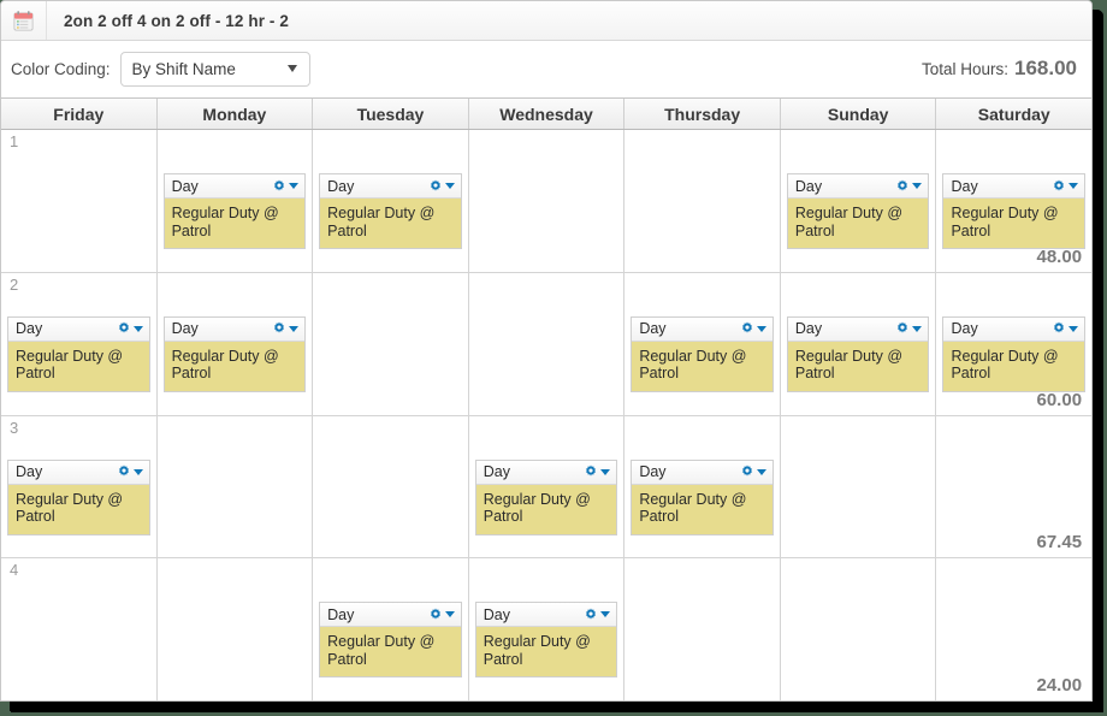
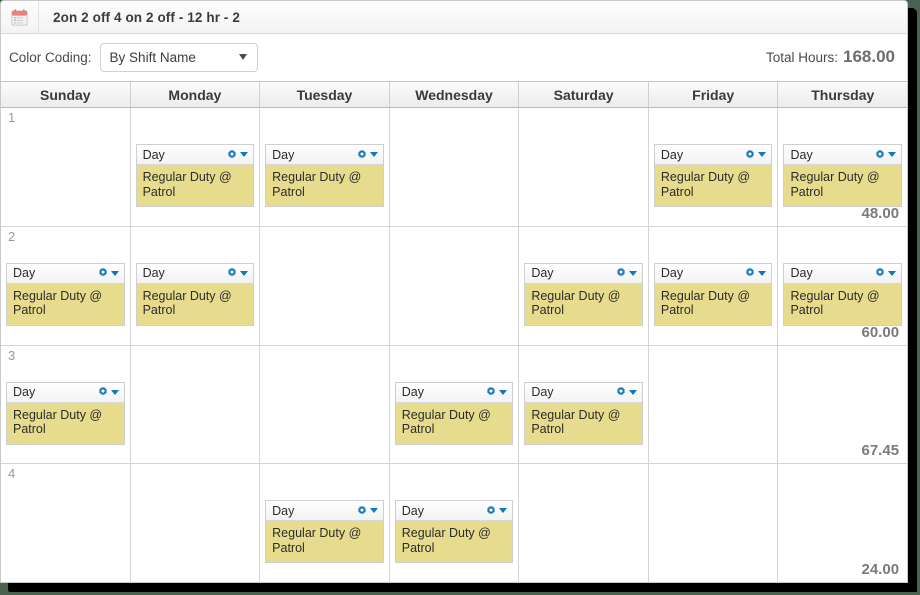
  2on 2 off 4 on 2 off - 12 hr - 2
  Color Coding:
  By Shift Name
  Total Hours:
  168.00
- Friday
+ Sunday
  Monday
  Tuesday
  Wednesday
- Thursday
+ Saturday
- Sunday
+ Friday
- Saturday
+ Thursday
  1
  Day
  Regular Duty @ Patrol
  Day
  Regular Duty @ Patrol
  Day
  Regular Duty @ Patrol
  48.00
  Day
  Regular Duty @ Patrol
  2
  Day
  Regular Duty @ Patrol
  Day
  Regular Duty @ Patrol
  Day
  Regular Duty @ Patrol
  Day
  Regular Duty @ Patrol
  60.00
  Day
  Regular Duty @ Patrol
  3
  Day
  Regular Duty @ Patrol
  Day
  Regular Duty @ Patrol
  Day
  Regular Duty @ Patrol
  67.45
  4
  Day
  Regular Duty @ Patrol
  Day
  Regular Duty @ Patrol
  24.00
